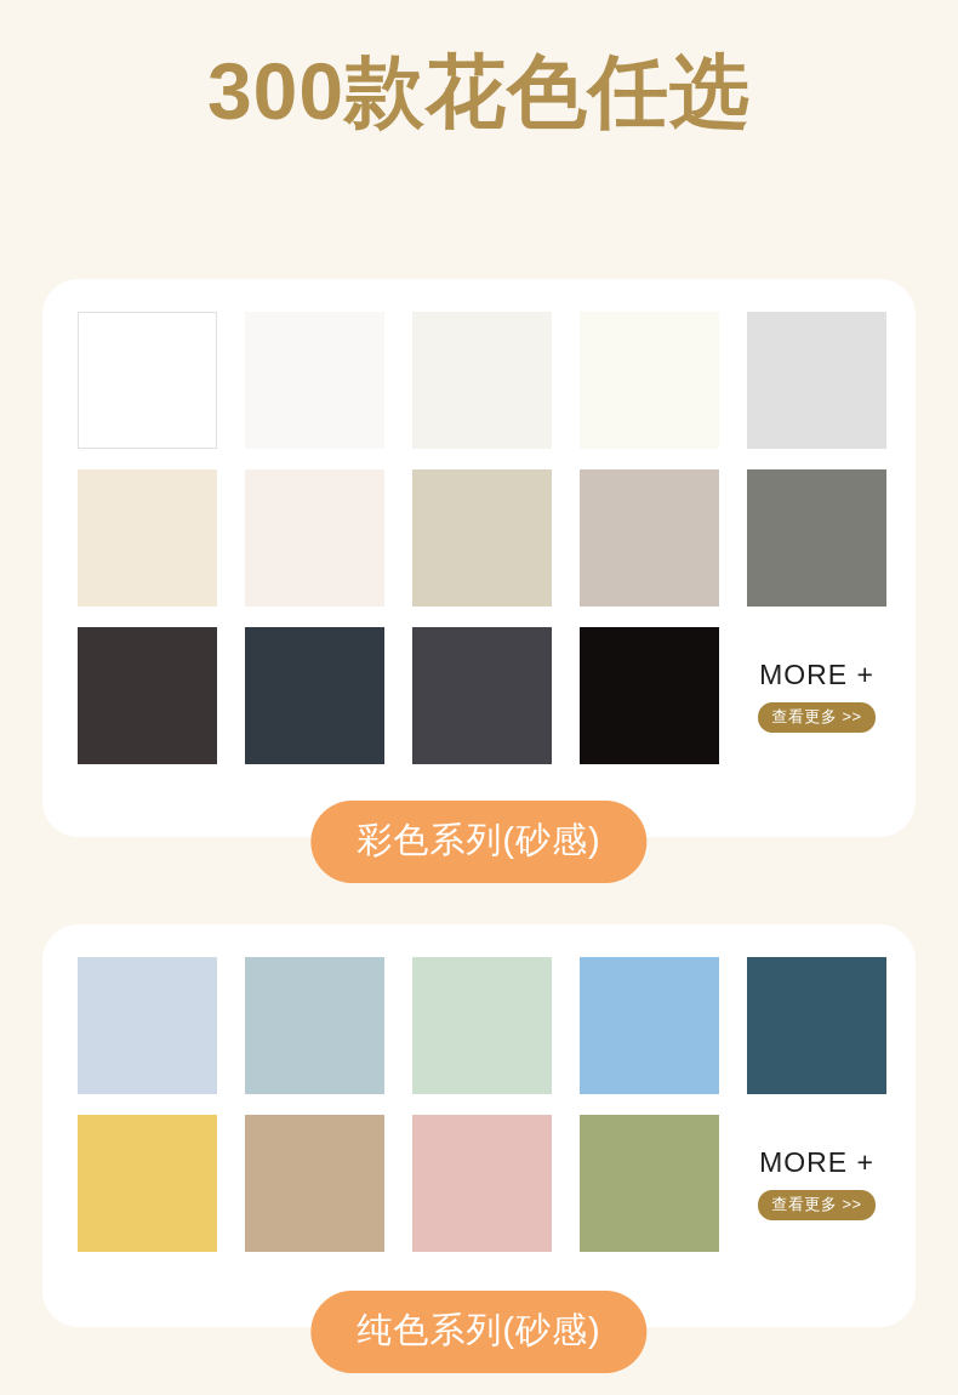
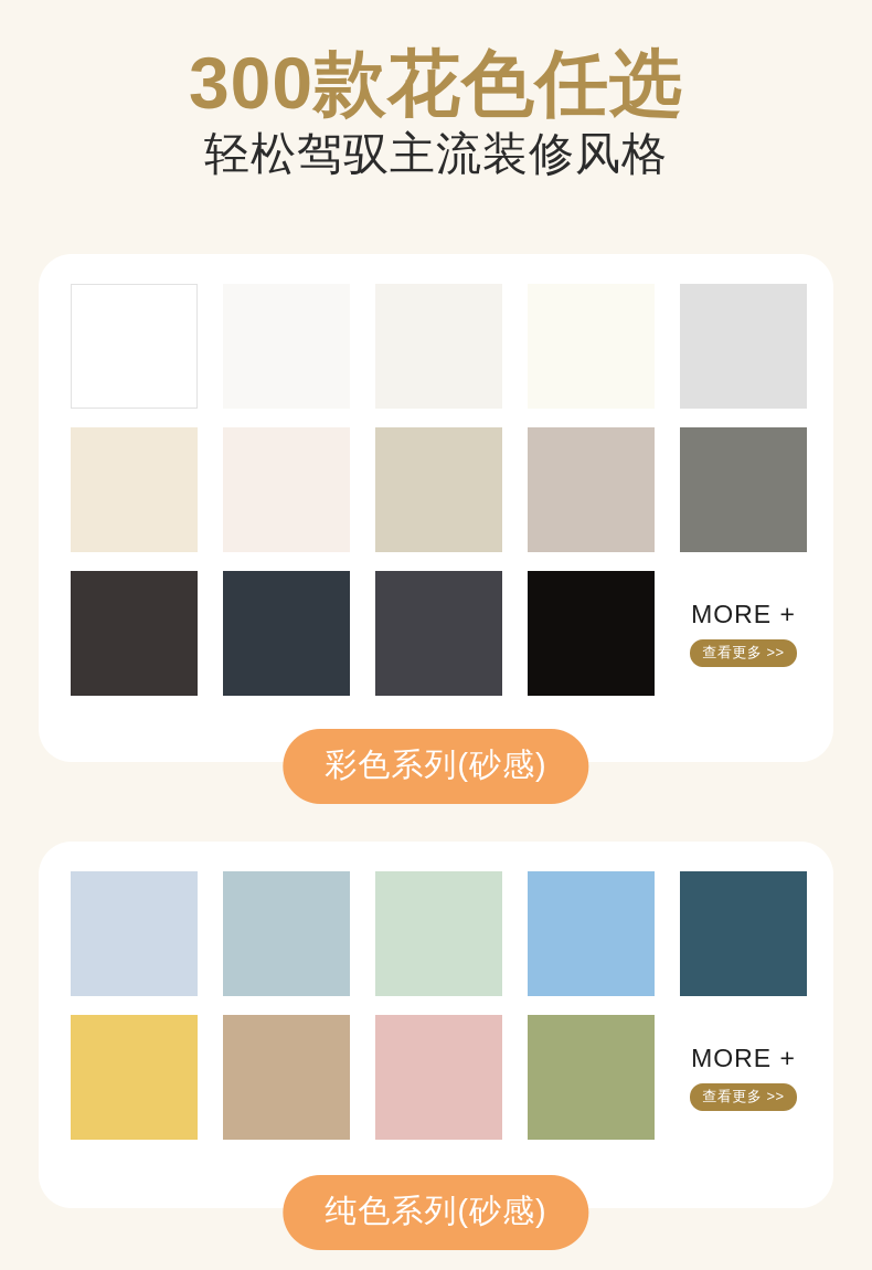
  300款花色任选
+ 轻松驾驭主流装修风格
  MORE +
  查看更多 >>
  彩色系列(砂感)
  MORE +
  查看更多 >>
  纯色系列(砂感)
